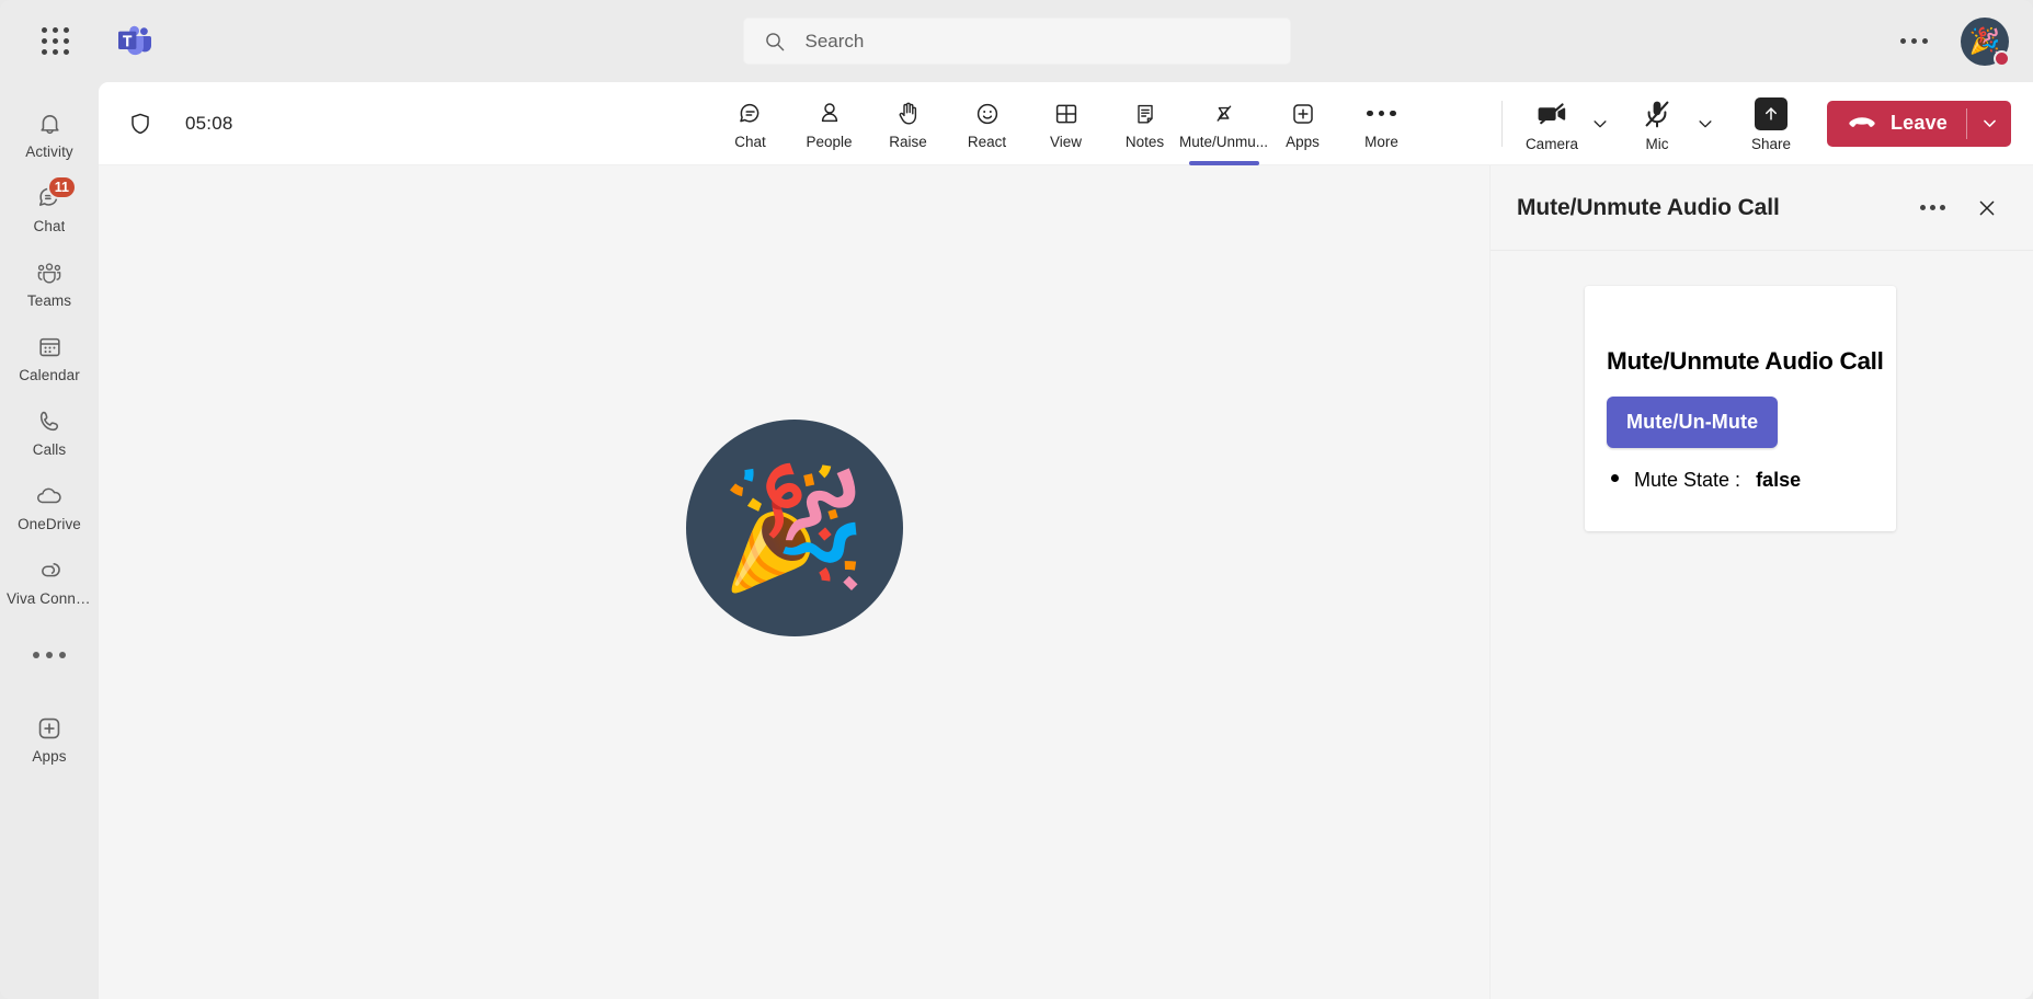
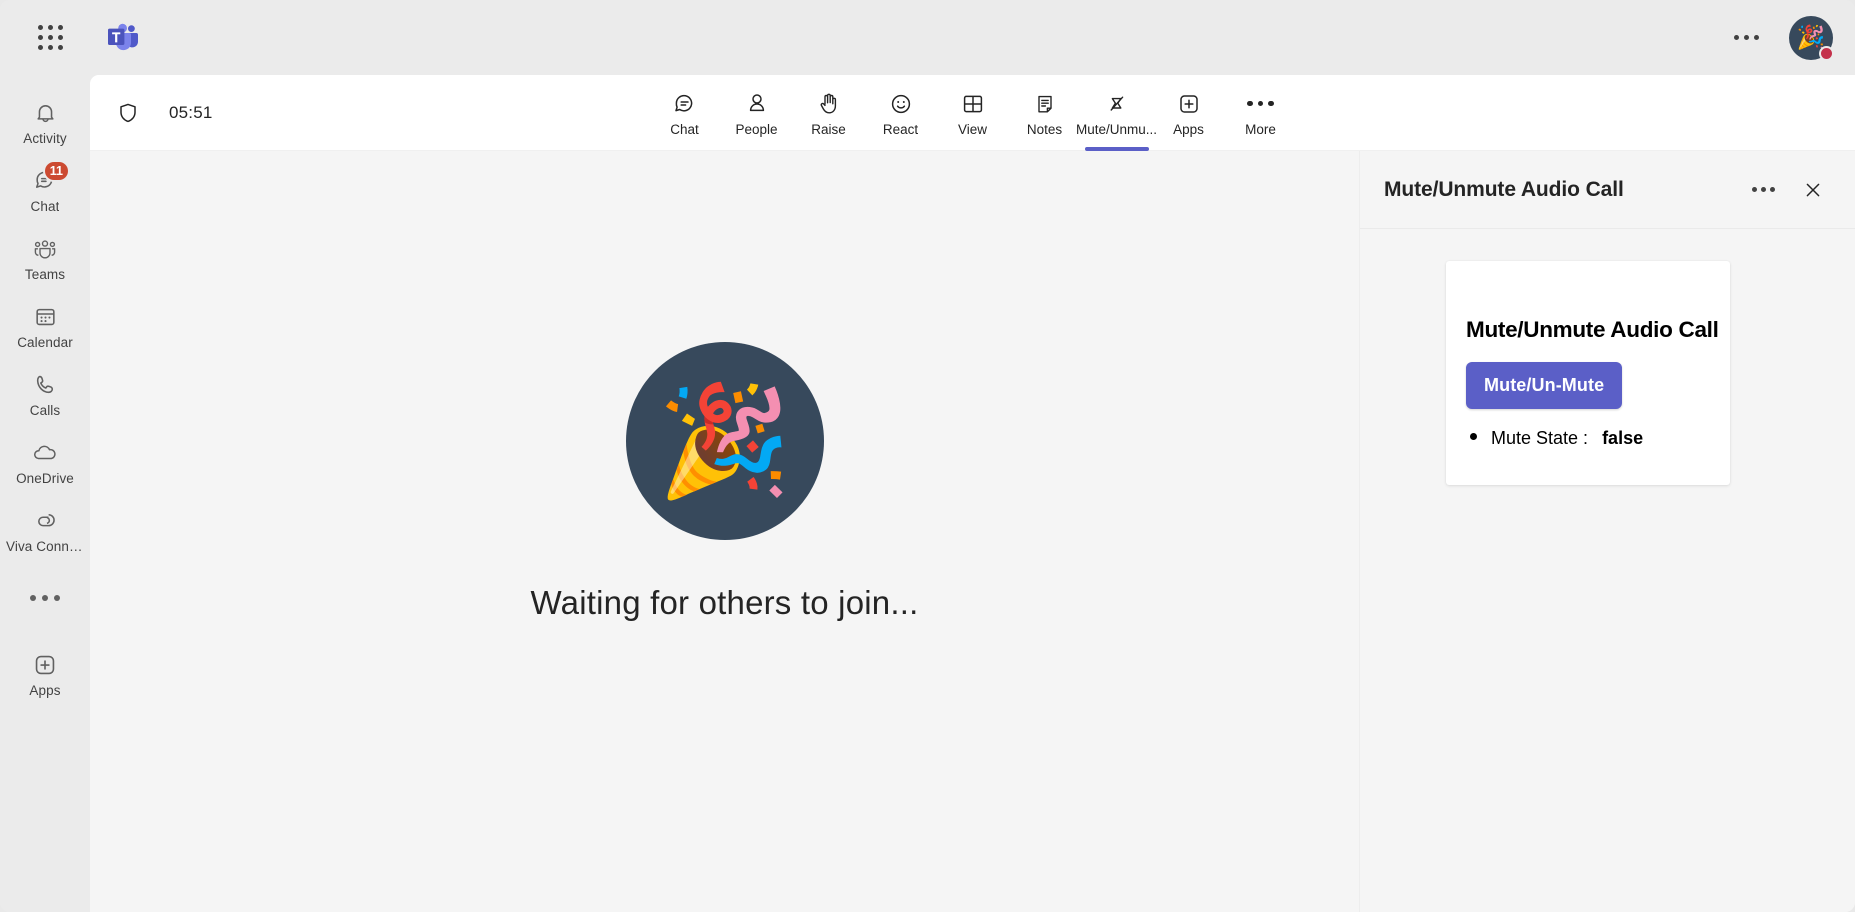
- Search
  🎉
  Activity
  11
  Chat
  Teams
  Calendar
  Calls
  OneDrive
  Viva Conne..
  Apps
- 05:08
+ 05:51
  Chat
  People
  Raise
  React
  View
  Notes
  Mute/Unmu...
  Apps
  More
- Camera
- Mic
- Share
- Leave
  🎉
+ Waiting for others to join...
  Mute/Unmute Audio Call
  Mute/Unmute Audio Call
  Mute/Un-Mute
  Mute State :
  false
